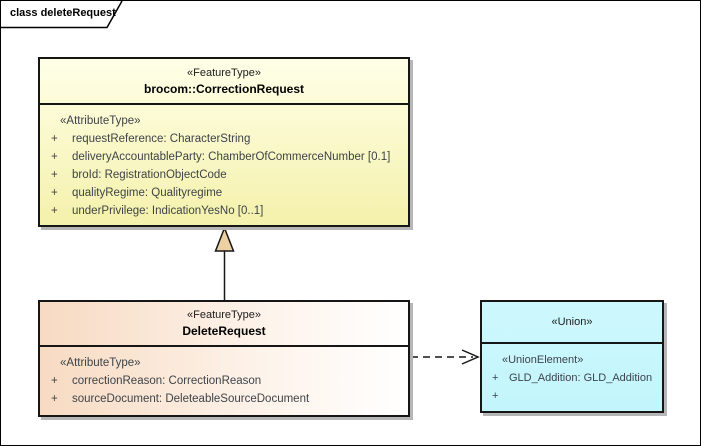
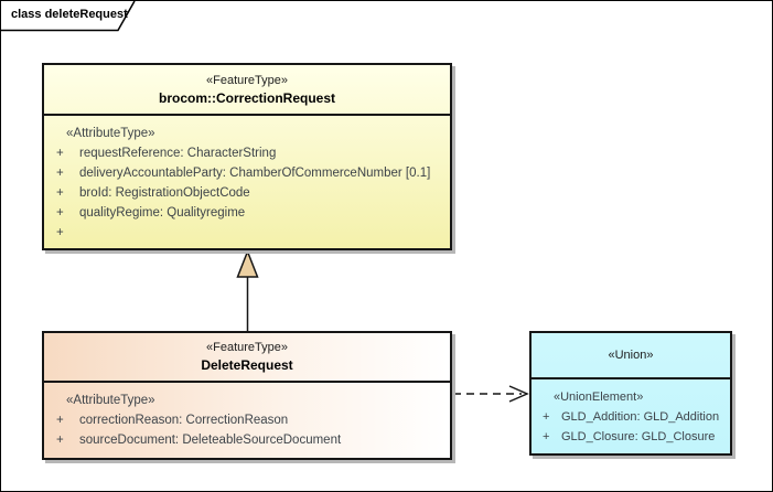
  class deleteRequest
  «FeatureType»
  brocom::CorrectionRequest
  «AttributeType»
  +
  requestReference: CharacterString
  +
  deliveryAccountableParty: ChamberOfCommerceNumber [0.1]
  +
  broId: RegistrationObjectCode
  +
  qualityRegime: Qualityregime
  +
- underPrivilege: IndicationYesNo [0..1]
  «FeatureType»
  DeleteRequest
  «AttributeType»
  +
  correctionReason: CorrectionReason
  +
  sourceDocument: DeleteableSourceDocument
  «Union»
  «UnionElement»
  +
  GLD_Addition: GLD_Addition
  +
+ GLD_Closure: GLD_Closure
